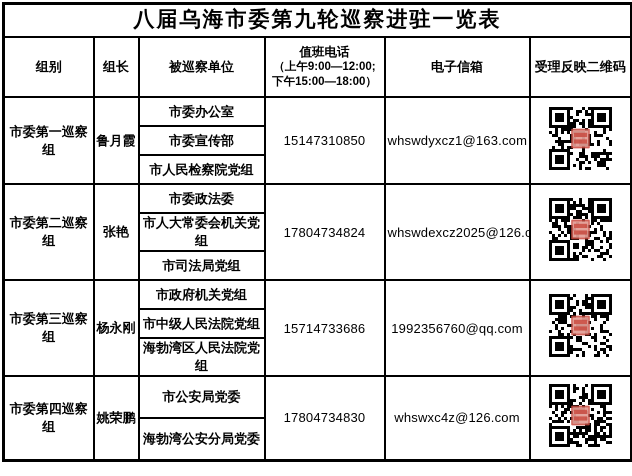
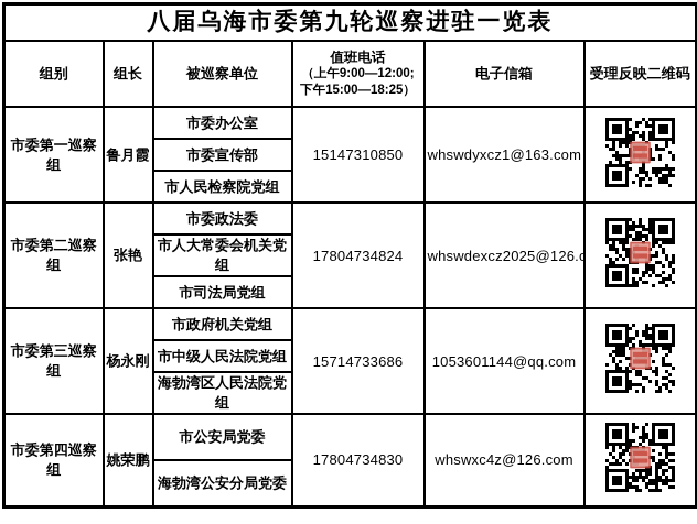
  八届乌海市委第九轮巡察进驻一览表
- 组别	组长	被巡察单位	值班电话 （上午9:00—12:00; 下午15:00—18:00）	电子信箱	受理反映二维码
+ 组别	组长	被巡察单位	值班电话 （上午9:00—12:00; 下午15:00—18:25）	电子信箱	受理反映二维码
  市委第一巡察组	鲁月霞	市委办公室	15147310850	whswdyxcz1@163.com
  市委宣传部
  市人民检察院党组
  市委第二巡察组	张艳	市委政法委	17804734824	whswdexcz2025@126.c
  市人大常委会机关党组
  市司法局党组
- 市委第三巡察组	杨永刚	市政府机关党组	15714733686	1992356760@qq.com
+ 市委第三巡察组	杨永刚	市政府机关党组	15714733686	1053601144@qq.com
  市中级人民法院党组
  海勃湾区人民法院党组
  市委第四巡察组	姚荣鹏	市公安局党委	17804734830	whswxc4z@126.com
  海勃湾公安分局党委
